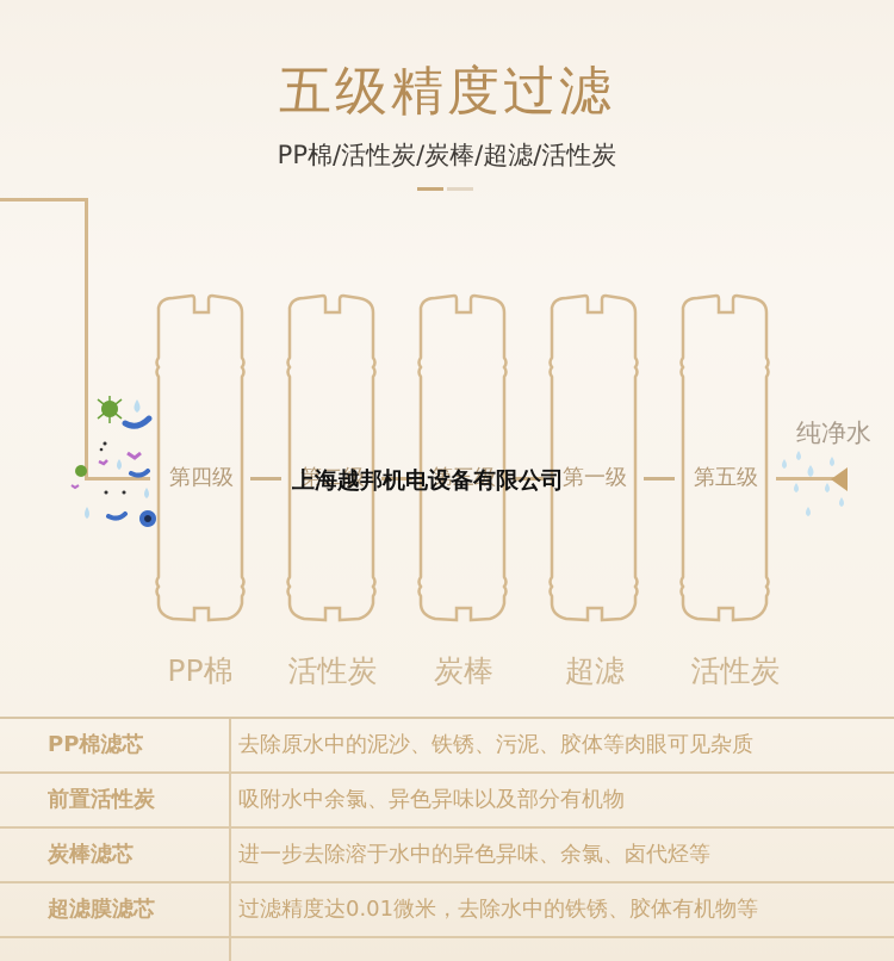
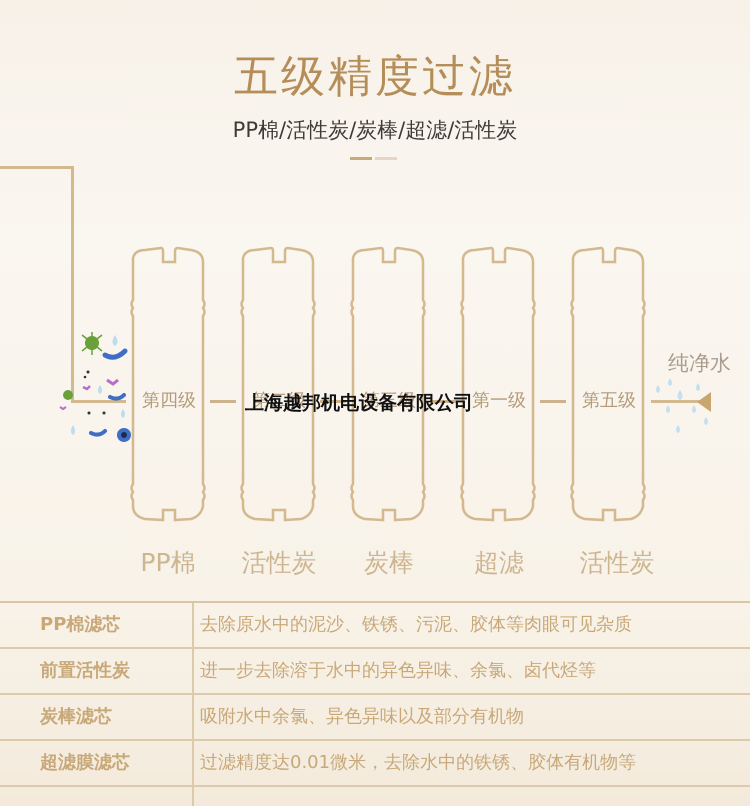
  五级精度过滤
  PP棉/活性炭/炭棒/超滤/活性炭
  第四级
  第二级
  第三级
  第一级
  第五级
  上海越邦机电设备有限公司
  纯净水
  PP棉
  活性炭
  炭棒
  超滤
  活性炭
  PP棉滤芯
  去除原水中的泥沙、铁锈、污泥、胶体等肉眼可见杂质
  前置活性炭
- 吸附水中余氯、异色异味以及部分有机物
+ 进一步去除溶于水中的异色异味、余氯、卤代烃等
  炭棒滤芯
- 进一步去除溶于水中的异色异味、余氯、卤代烃等
+ 吸附水中余氯、异色异味以及部分有机物
  超滤膜滤芯
  过滤精度达0.01微米，去除水中的铁锈、胶体有机物等
